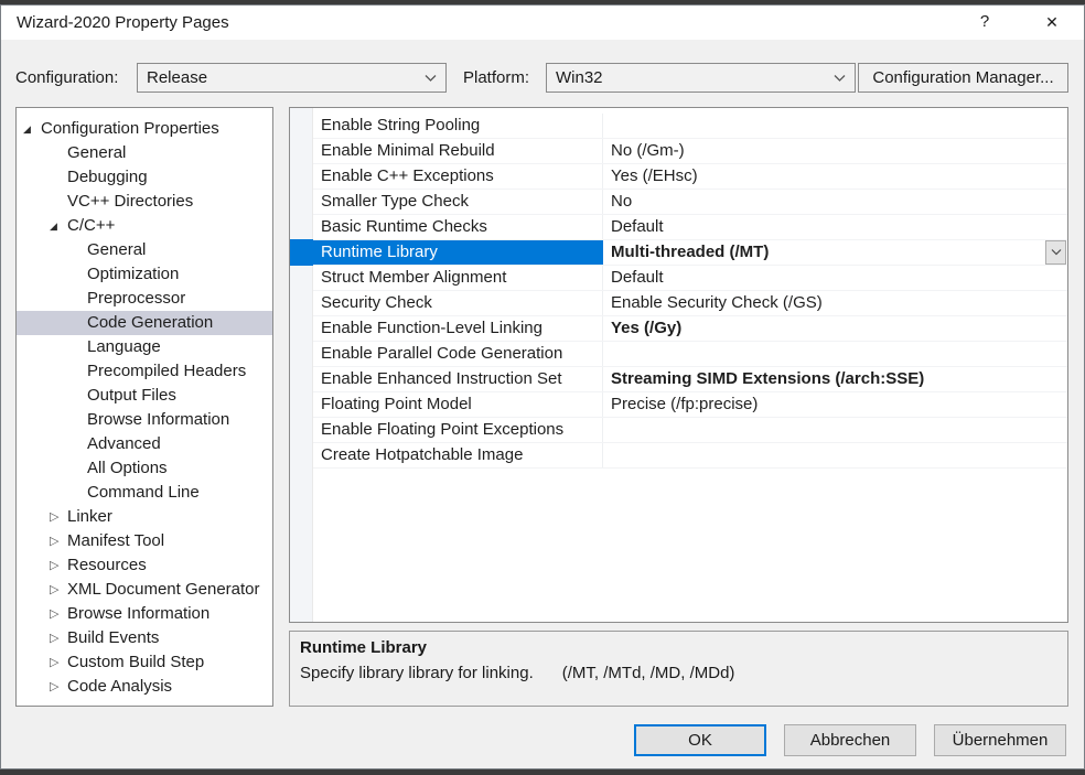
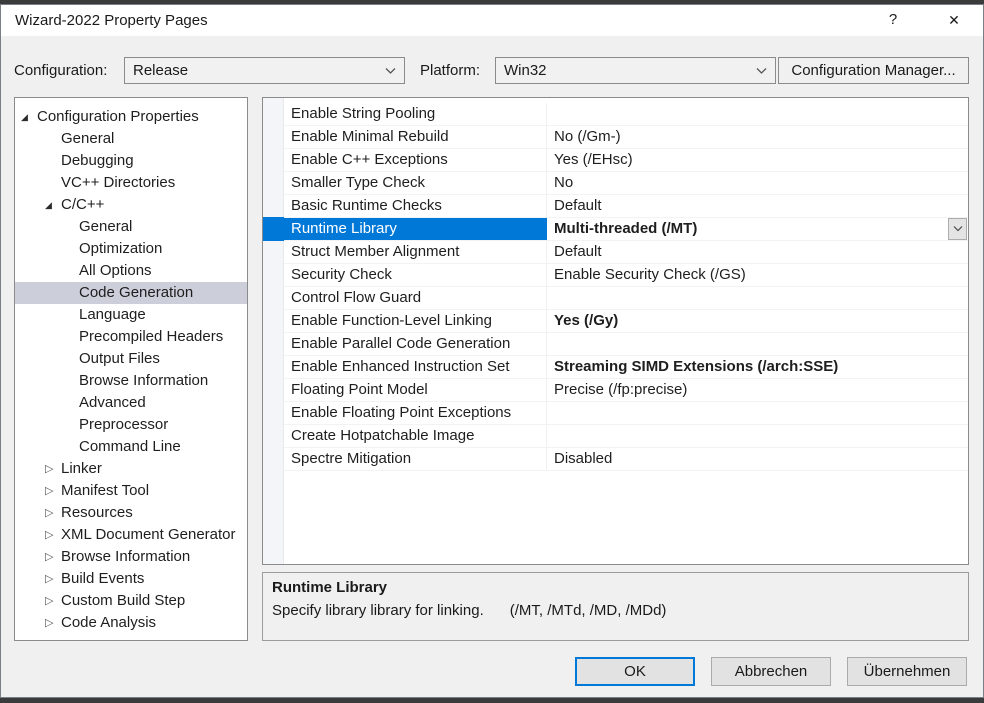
- Wizard-2020 Property Pages
+ Wizard-2022 Property Pages
  ?
  ✕
  Configuration:
  Release
  Platform:
  Win32
  Configuration Manager...
  ◢
  Configuration Properties
  General
  Debugging
  VC++ Directories
  ◢
  C/C++
  General
  Optimization
- Preprocessor
+ All Options
  Code Generation
  Language
  Precompiled Headers
  Output Files
  Browse Information
  Advanced
- All Options
+ Preprocessor
  Command Line
  ▷
  Linker
  ▷
  Manifest Tool
  ▷
  Resources
  ▷
  XML Document Generator
  ▷
  Browse Information
  ▷
  Build Events
  ▷
  Custom Build Step
  ▷
  Code Analysis
  Enable String Pooling
  Enable Minimal Rebuild
  No (/Gm-)
  Enable C++ Exceptions
  Yes (/EHsc)
  Smaller Type Check
  No
  Basic Runtime Checks
  Default
  Runtime Library
  Multi-threaded (/MT)
  Struct Member Alignment
  Default
  Security Check
  Enable Security Check (/GS)
+ Control Flow Guard
  Enable Function-Level Linking
  Yes (/Gy)
  Enable Parallel Code Generation
  Enable Enhanced Instruction Set
  Streaming SIMD Extensions (/arch:SSE)
  Floating Point Model
  Precise (/fp:precise)
  Enable Floating Point Exceptions
  Create Hotpatchable Image
+ Spectre Mitigation
+ Disabled
  Runtime Library
  Specify library library for linking. (/MT, /MTd, /MD, /MDd)
  OK
  Abbrechen
  Übernehmen
